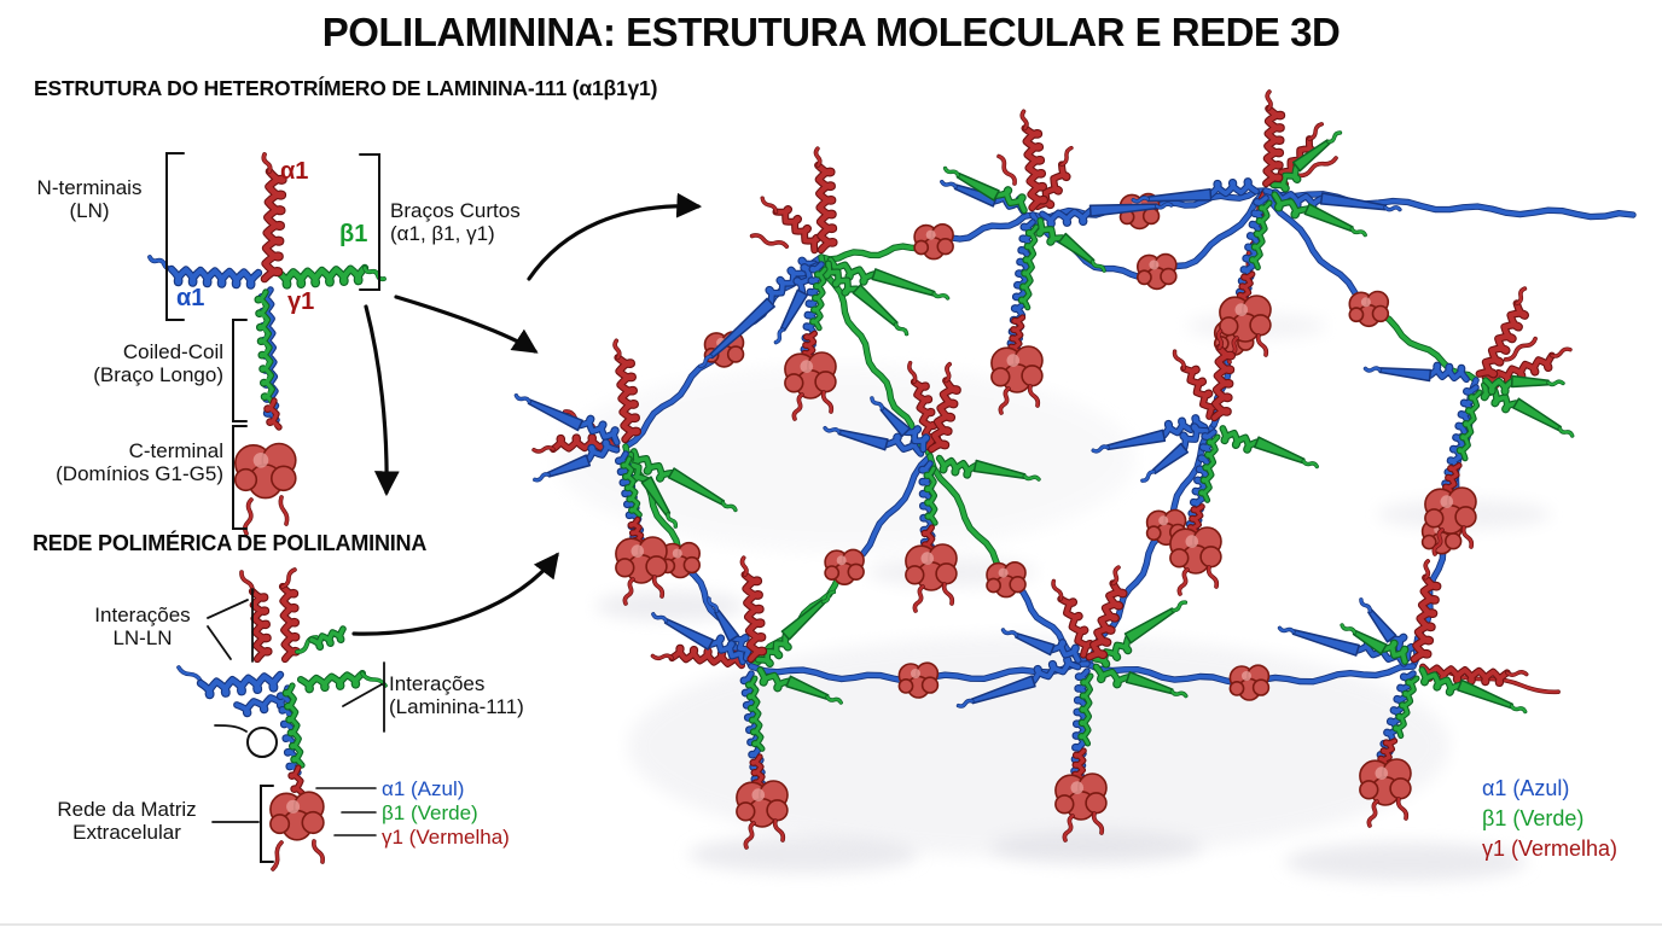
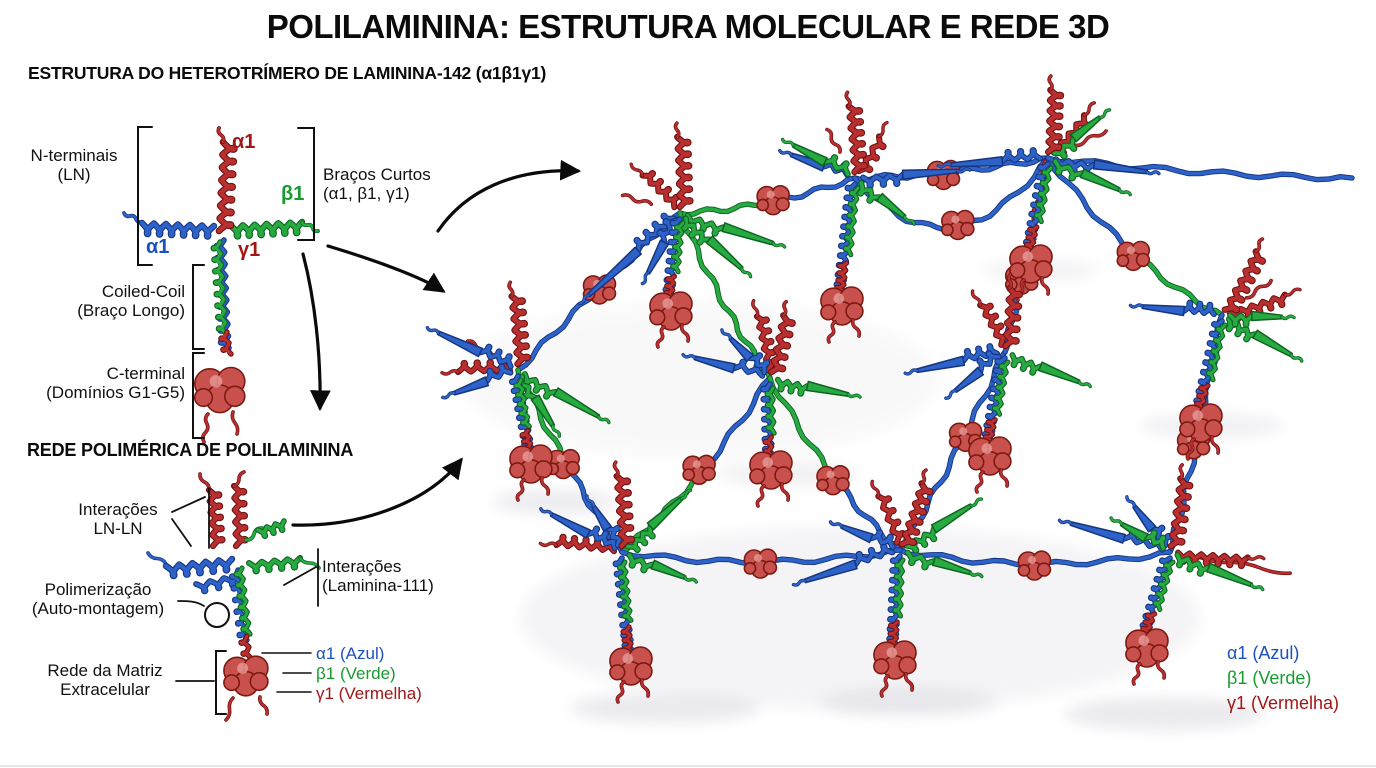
  POLILAMININA: ESTRUTURA MOLECULAR E REDE 3D
- ESTRUTURA DO HETEROTRÍMERO DE LAMININA-111 (α1β1γ1)
+ ESTRUTURA DO HETEROTRÍMERO DE LAMININA-142 (α1β1γ1)
  N-terminais
  (LN)
  α1
  β1
  α1
  γ1
  Braços Curtos
  (α1, β1, γ1)
  Coiled-Coil
  (Braço Longo)
  C-terminal
  (Domínios G1-G5)
  REDE POLIMÉRICA DE POLILAMININA
  Interações
  LN-LN
+ Polimerização
+ (Auto-montagem)
  Interações
  (Laminina-111)
  Rede da Matriz
  Extracelular
  α1 (Azul)
  β1 (Verde)
  γ1 (Vermelha)
  α1 (Azul)
  β1 (Verde)
  γ1 (Vermelha)
